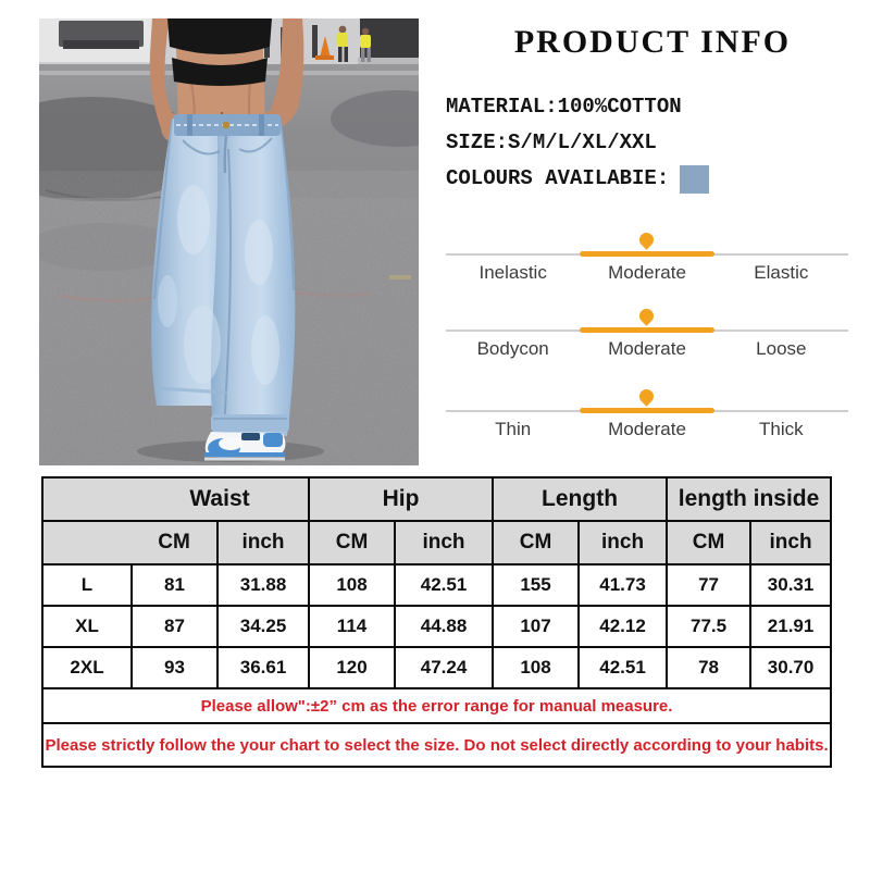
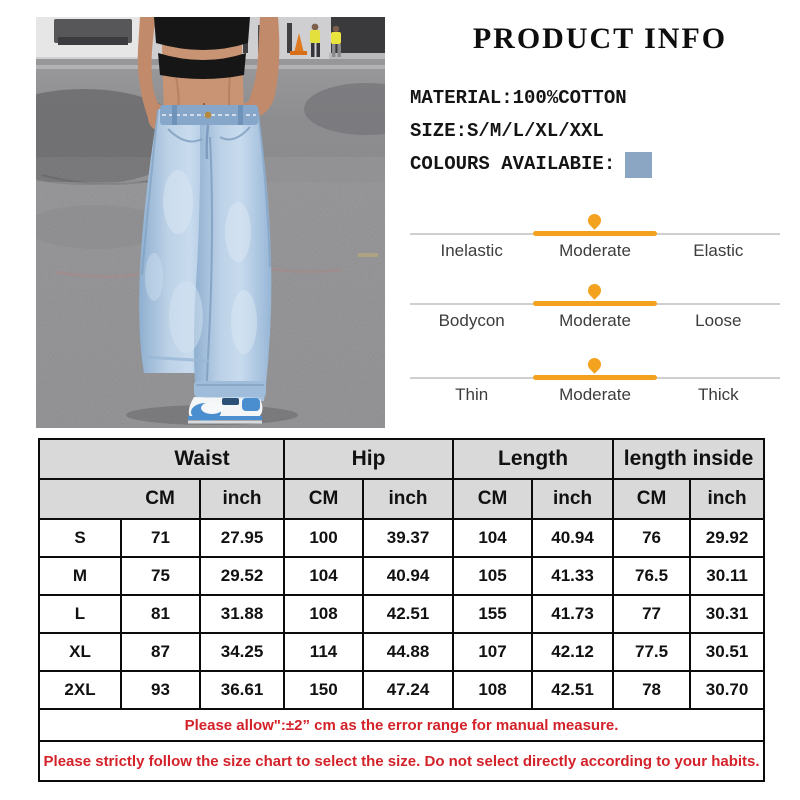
  PRODUCT INFO
  MATERIAL:100%COTTON
  SIZE:S/M/L/XL/XXL
  COLOURS AVAILABIE:
  Inelastic
  Moderate
  Elastic
  Bodycon
  Moderate
  Loose
  Thin
  Moderate
  Thick
  	Waist	Hip	Length	length inside
  	CM	inch	CM	inch	CM	inch	CM	inch
+ S	71	27.95	100	39.37	104	40.94	76	29.92
+ M	75	29.52	104	40.94	105	41.33	76.5	30.11
  L	81	31.88	108	42.51	155	41.73	77	30.31
- XL	87	34.25	114	44.88	107	42.12	77.5	21.91
+ XL	87	34.25	114	44.88	107	42.12	77.5	30.51
- 2XL	93	36.61	120	47.24	108	42.51	78	30.70
+ 2XL	93	36.61	150	47.24	108	42.51	78	30.70
  Please allow":±2” cm as the error range for manual measure.
- Please strictly follow the your chart to select the size. Do not select directly according to your habits.
+ Please strictly follow the size chart to select the size. Do not select directly according to your habits.
